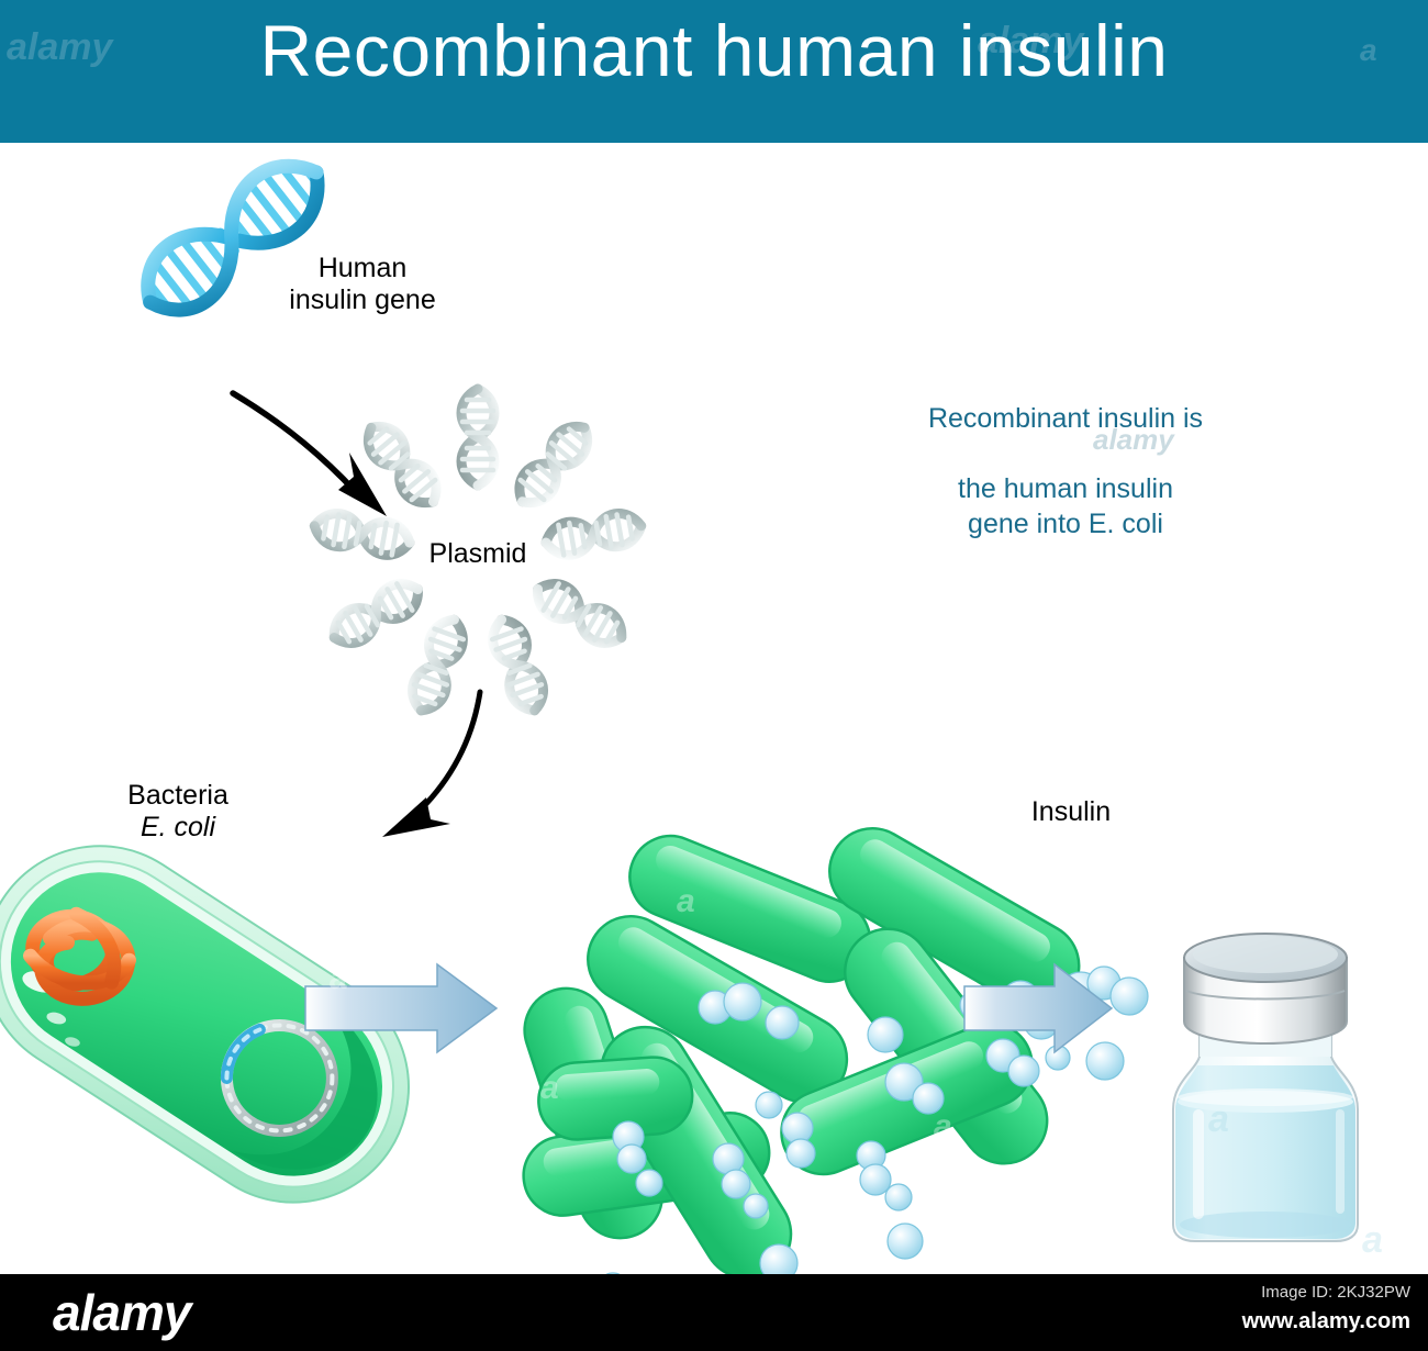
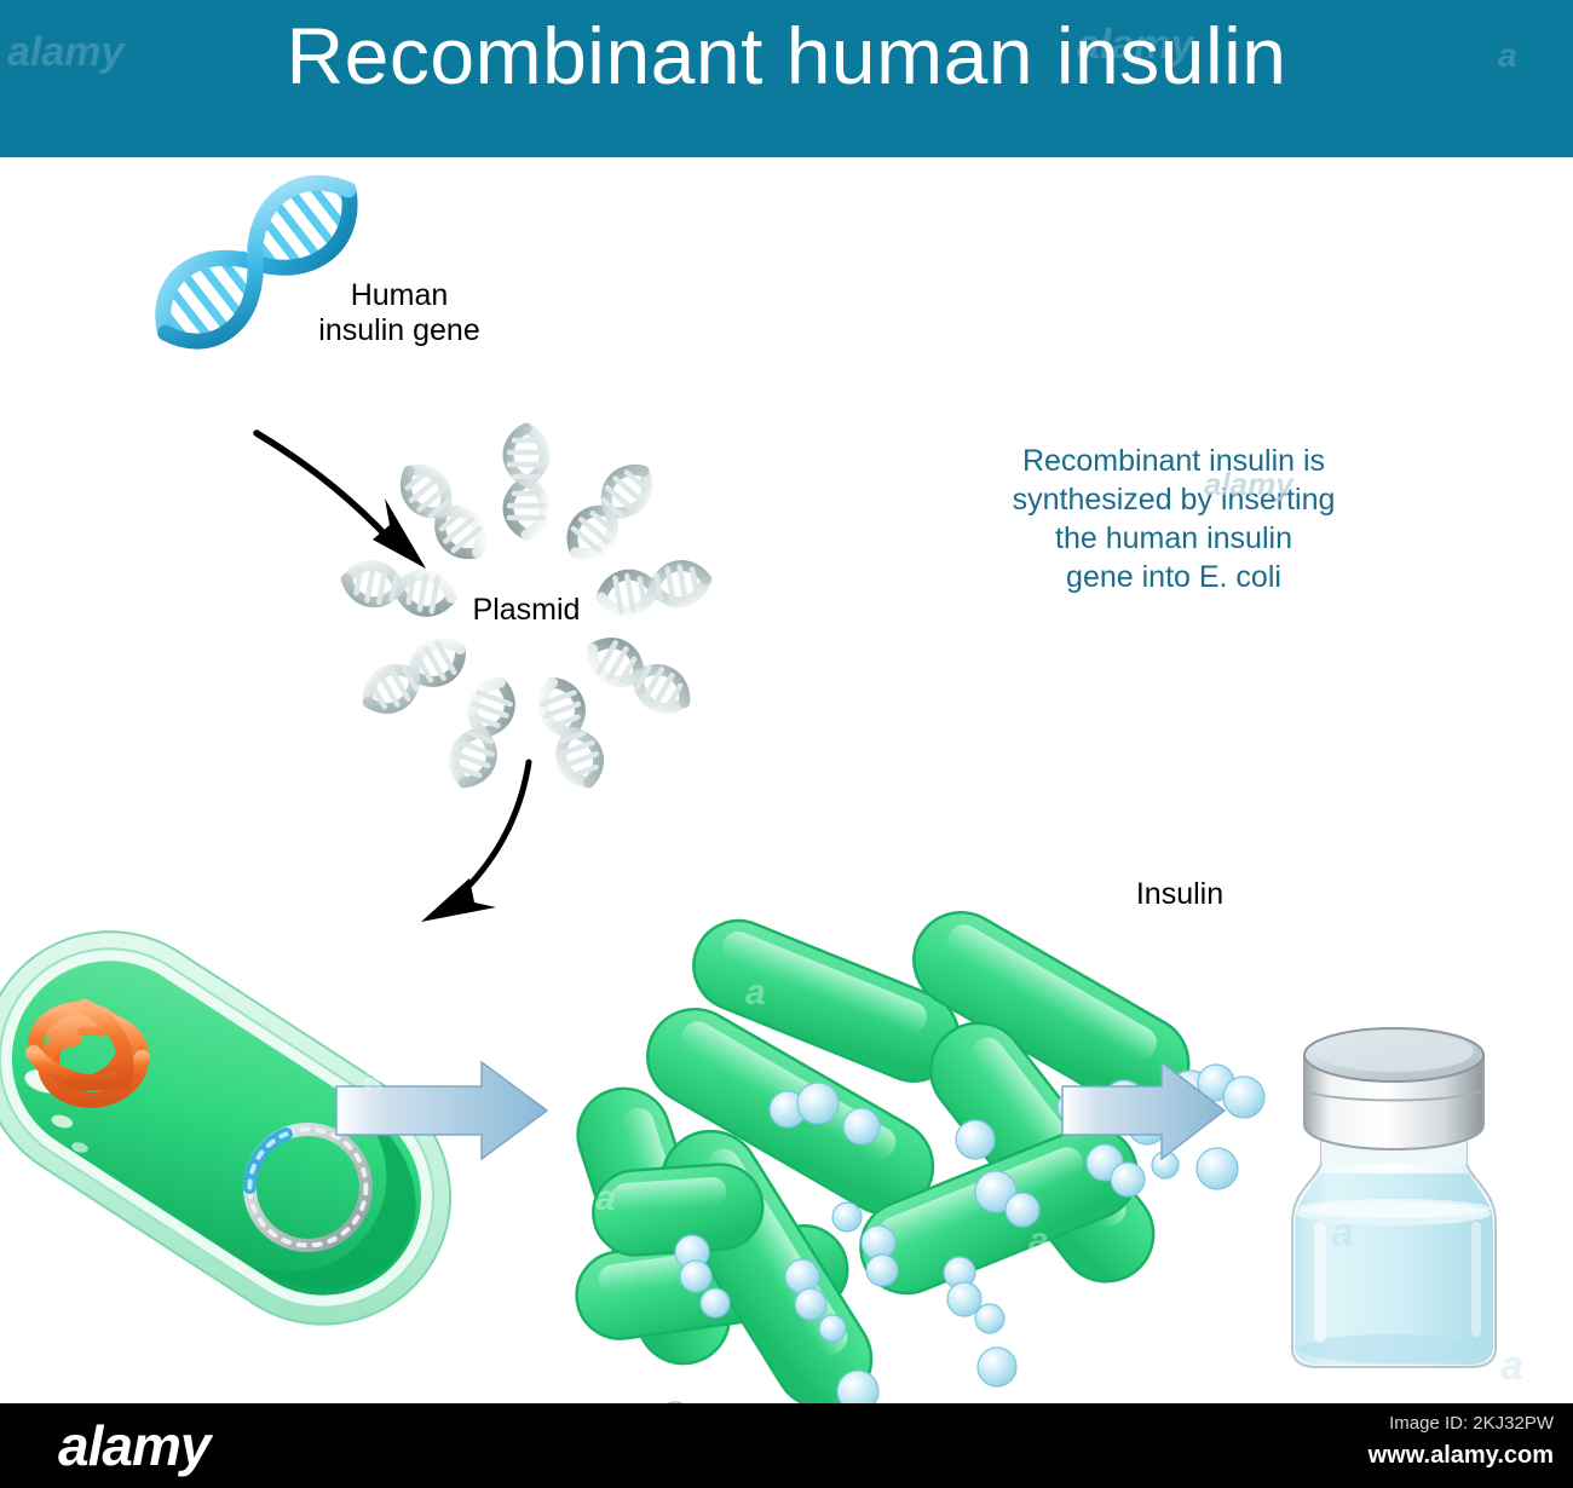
  alamy
  alamy
  a
  Recombinant human insulin
  a
  a
  a
  a
  a
  a
  Human
  insulin gene
  Plasmid
- Bacteria
- E. coli
  Insulin
  Recombinant insulin is
+ synthesized by inserting
  the human insulin
  gene into E. coli
  alamy
  alamy
  Image ID: 2KJ32PW
  www.alamy.com
